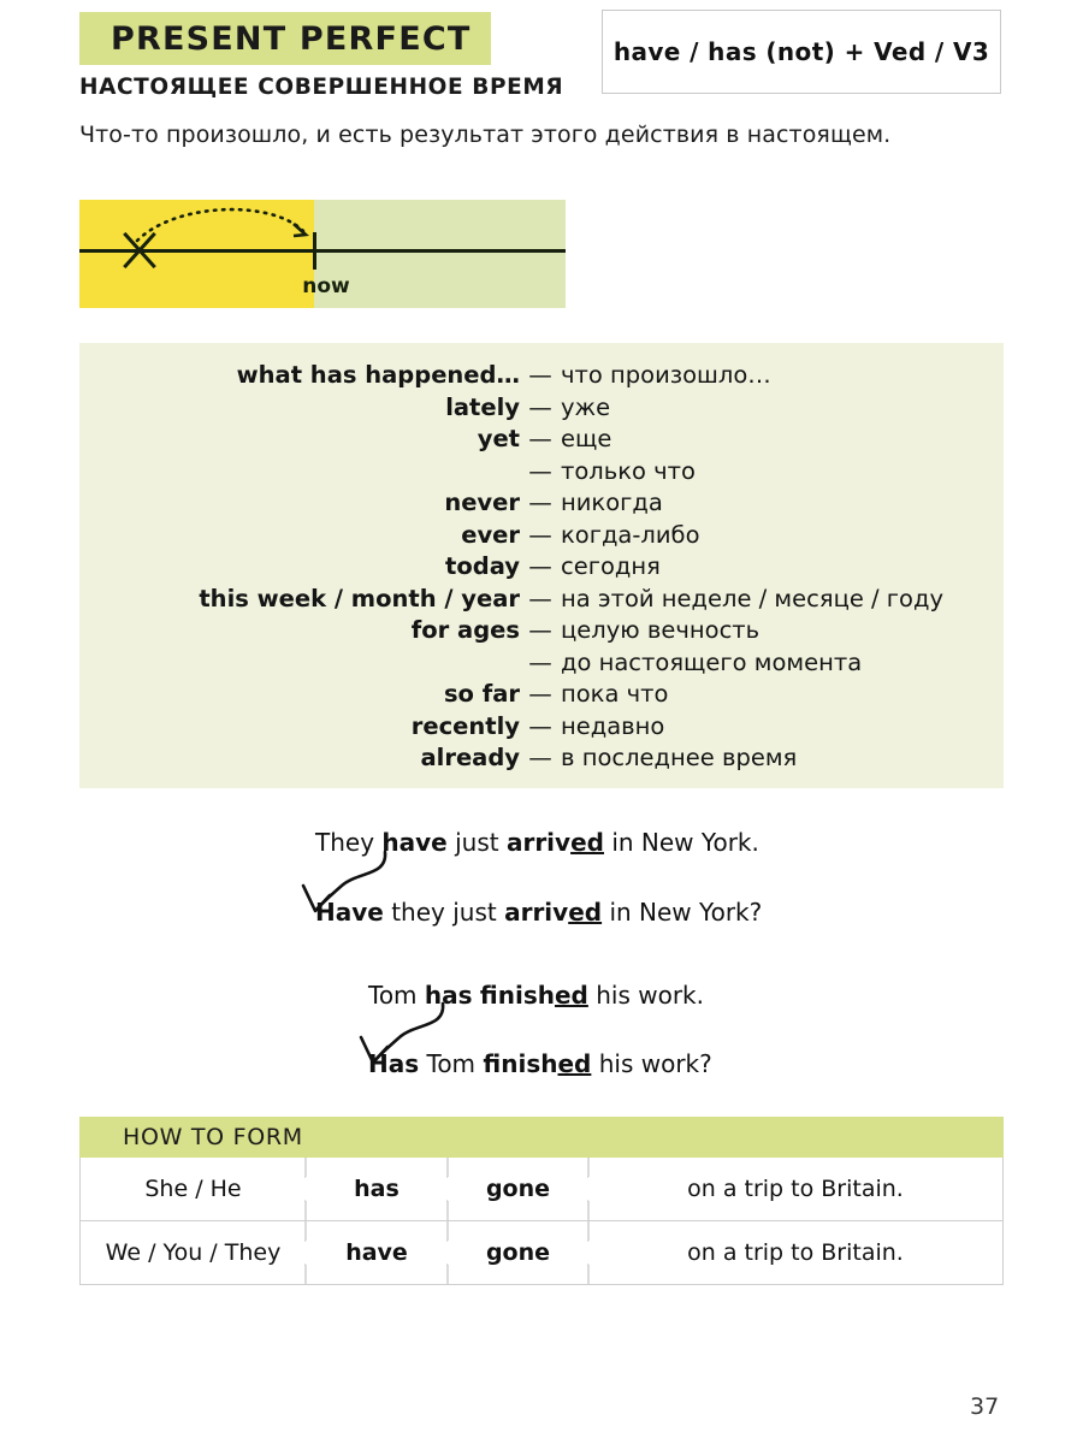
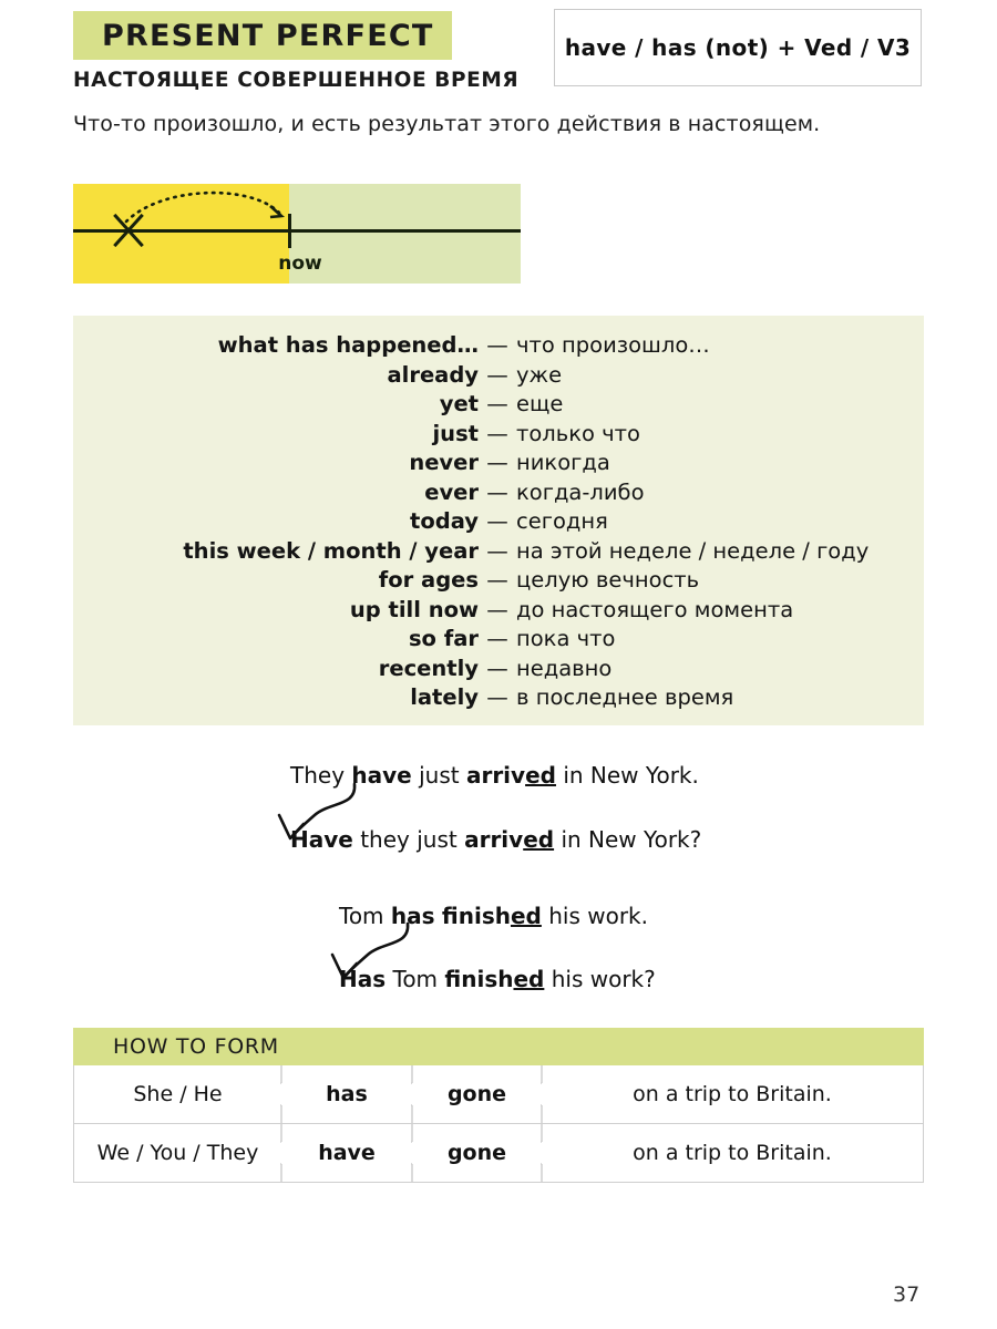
  PRESENT PERFECT
  have / has (not) + Ved / V3
  НАСТОЯЩЕЕ СОВЕРШЕННОЕ ВРЕМЯ
  Что-то произошло, и есть результат этого действия в настоящем.
  now
  what has happened…
  —
  что произошло…
- lately
+ already
  —
  уже
  yet
  —
  еще
+ just
  —
  только что
  never
  —
  никогда
  ever
  —
  когда-либо
  today
  —
  сегодня
  this week / month / year
  —
- на этой неделе / месяце / году
+ на этой неделе / неделе / году
  for ages
  —
  целую вечность
+ up till now
  —
  до настоящего момента
  so far
  —
  пока что
  recently
  —
  недавно
- already
+ lately
  —
  в последнее время
  They have just arrived in New York.
  Have they just arrived in New York?
  Tom has finished his work.
  Has Tom finished his work?
  HOW TO FORM
  She / He
  has
  gone
  on a trip to Britain.
  We / You / They
  have
  gone
  on a trip to Britain.
  37
